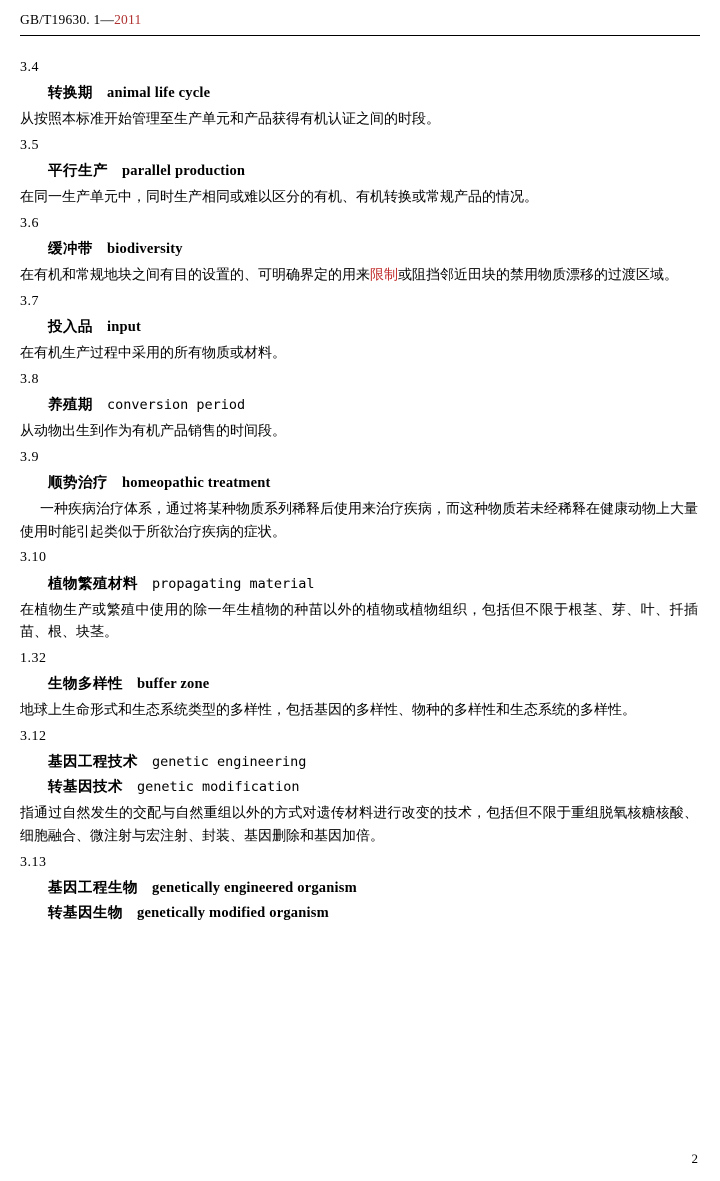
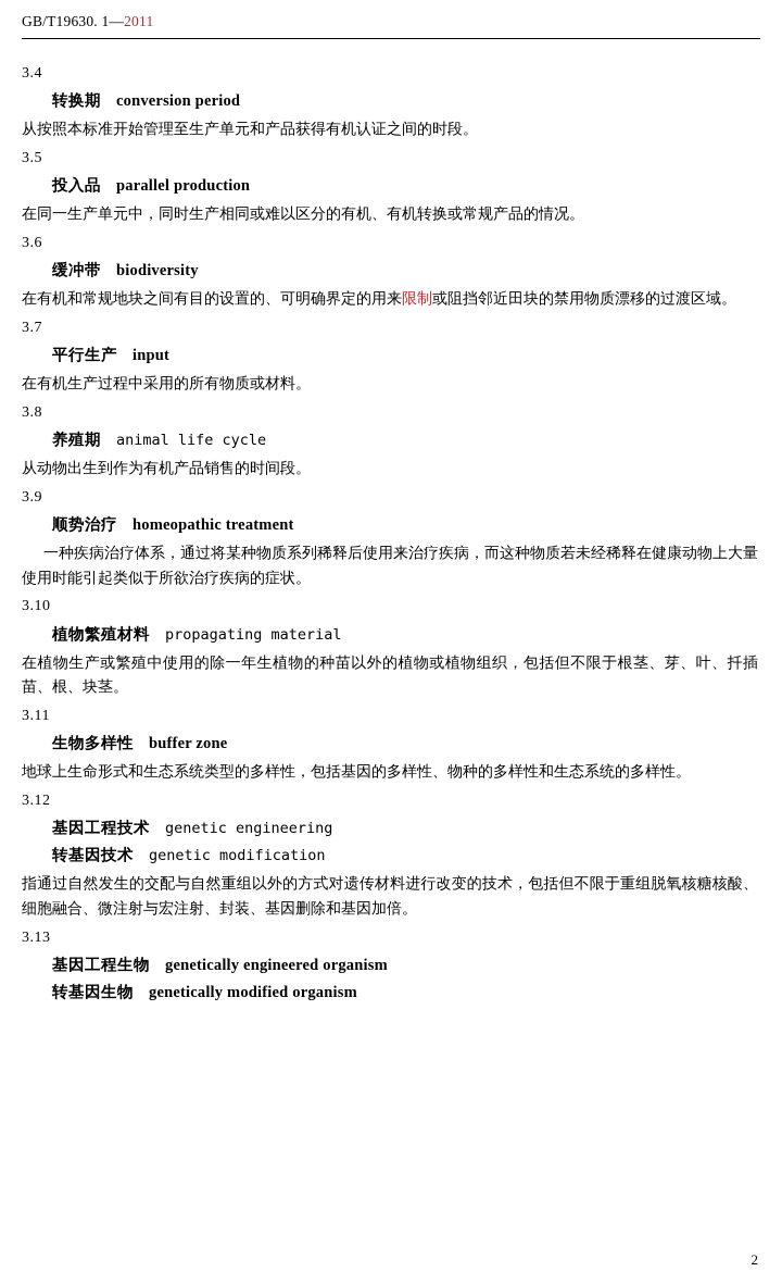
  GB/T19630. 1—2011
  3.4
- 转换期 animal life cycle
+ 转换期 conversion period
  从按照本标准开始管理至生产单元和产品获得有机认证之间的时段。
  3.5
- 平行生产 parallel production
+ 投入品 parallel production
  在同一生产单元中，同时生产相同或难以区分的有机、有机转换或常规产品的情况。
  3.6
  缓冲带 biodiversity
  在有机和常规地块之间有目的设置的、可明确界定的用来限制或阻挡邻近田块的禁用物质漂移的过渡区域。
  3.7
- 投入品 input
+ 平行生产 input
  在有机生产过程中采用的所有物质或材料。
  3.8
- 养殖期 conversion period
+ 养殖期 animal life cycle
  从动物出生到作为有机产品销售的时间段。
  3.9
  顺势治疗 homeopathic treatment
  一种疾病治疗体系，通过将某种物质系列稀释后使用来治疗疾病，而这种物质若未经稀释在健康动物上大量使用时能引起类似于所欲治疗疾病的症状。
  3.10
  植物繁殖材料 propagating material
  在植物生产或繁殖中使用的除一年生植物的种苗以外的植物或植物组织，包括但不限于根茎、芽、叶、扦插苗、根、块茎。
- 1.32
+ 3.11
  生物多样性 buffer zone
  地球上生命形式和生态系统类型的多样性，包括基因的多样性、物种的多样性和生态系统的多样性。
  3.12
  基因工程技术 genetic engineering
  转基因技术 genetic modification
  指通过自然发生的交配与自然重组以外的方式对遗传材料进行改变的技术，包括但不限于重组脱氧核糖核酸、细胞融合、微注射与宏注射、封装、基因删除和基因加倍。
  3.13
  基因工程生物 genetically engineered organism
  转基因生物 genetically modified organism
  2
